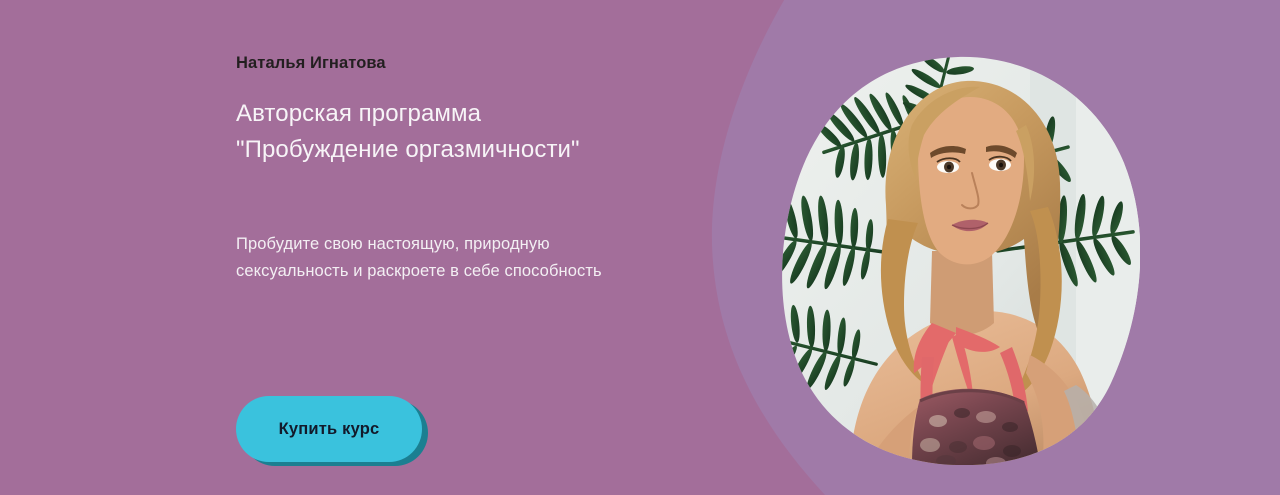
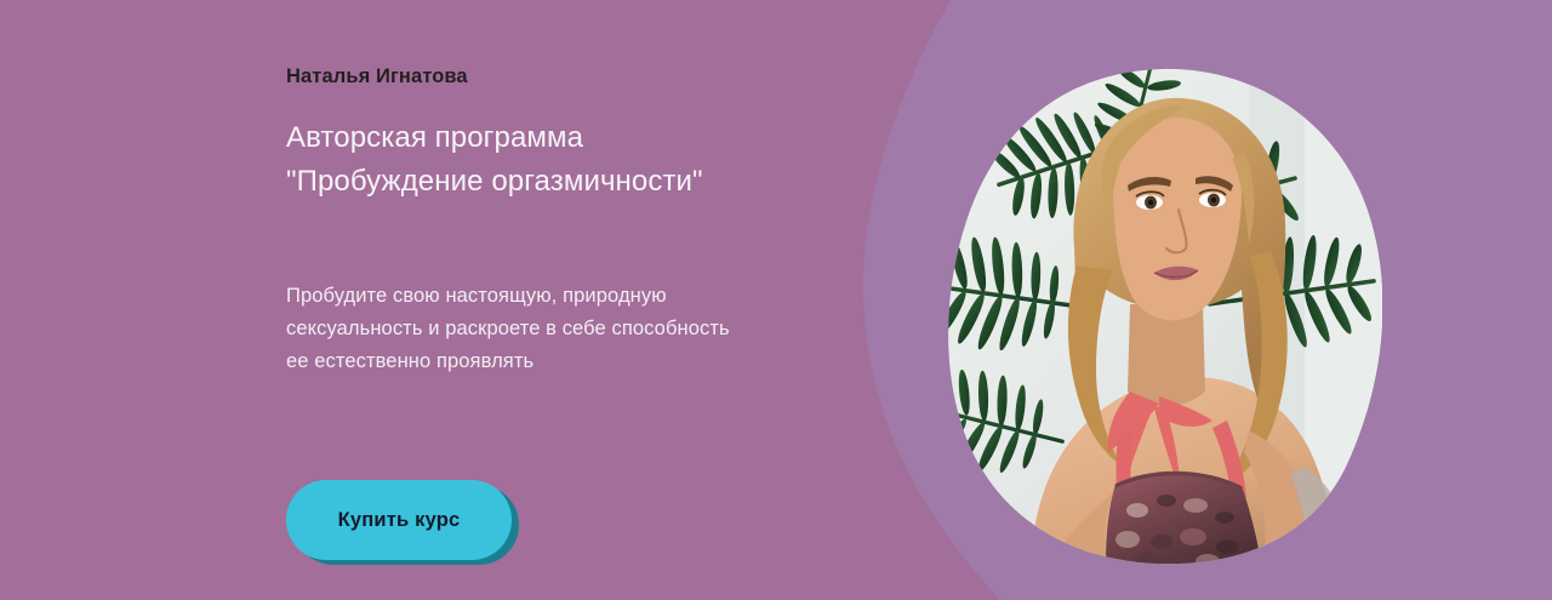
  Наталья Игнатова
  Авторская программа
  "Пробуждение оргазмичности"
  Пробудите свою настоящую, природную
  сексуальность и раскроете в себе способность
+ ее естественно проявлять
  Купить курс
